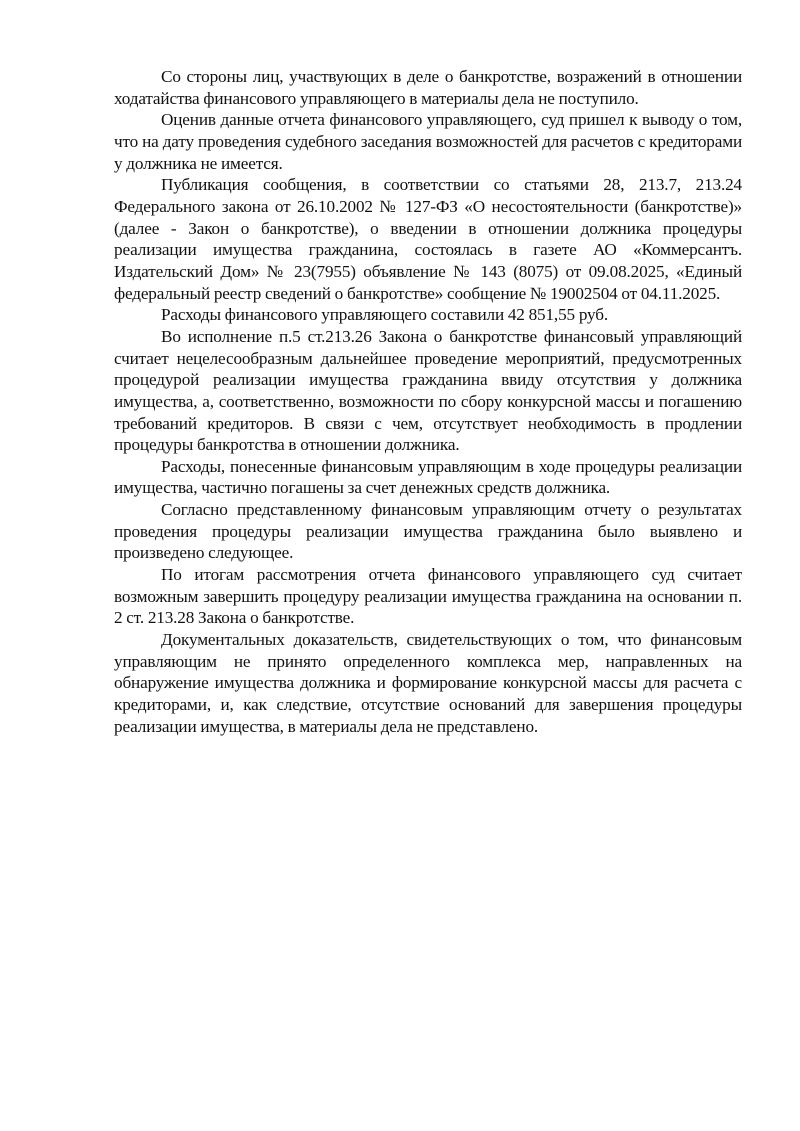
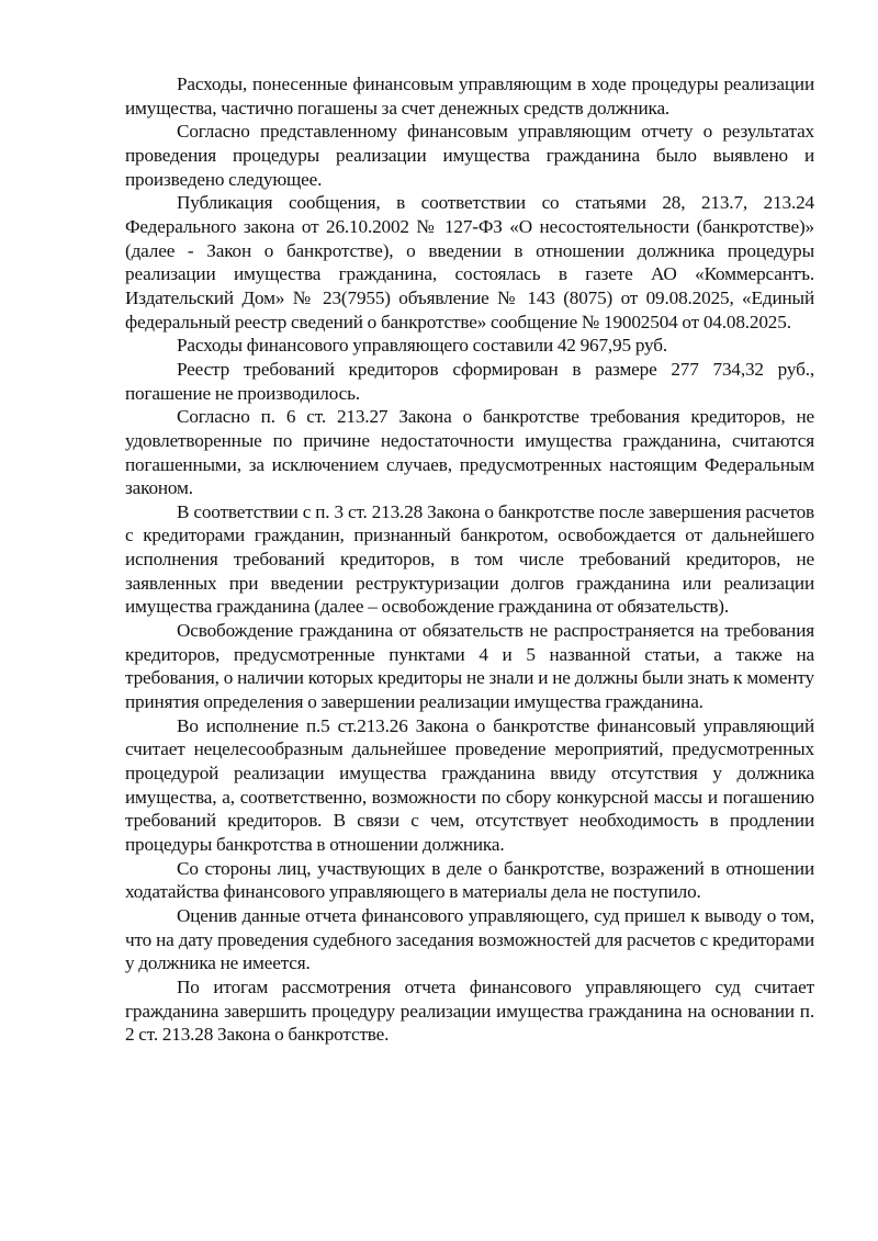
- Со стороны лиц, участвующих в деле о банкротстве, возражений в отношении ходатайства финансового управляющего в материалы дела не поступило.
+ Расходы, понесенные финансовым управляющим в ходе процедуры реализации имущества, частично погашены за счет денежных средств должника.
- Оценив данные отчета финансового управляющего, суд пришел к выводу о том, что на дату проведения судебного заседания возможностей для расчетов с кредиторами у должника не имеется.
+ Согласно представленному финансовым управляющим отчету о результатах проведения процедуры реализации имущества гражданина было выявлено и произведено следующее.
- Публикация сообщения, в соответствии со статьями 28, 213.7, 213.24 Федерального закона от 26.10.2002 № 127-ФЗ «О несостоятельности (банкротстве)» (далее - Закон о банкротстве), о введении в отношении должника процедуры реализации имущества гражданина, состоялась в газете АО «Коммерсантъ. Издательский Дом» № 23(7955) объявление № 143 (8075) от 09.08.2025, «Единый федеральный реестр сведений о банкротстве» сообщение № 19002504 от 04.11.2025.
+ Публикация сообщения, в соответствии со статьями 28, 213.7, 213.24 Федерального закона от 26.10.2002 № 127-ФЗ «О несостоятельности (банкротстве)» (далее - Закон о банкротстве), о введении в отношении должника процедуры реализации имущества гражданина, состоялась в газете АО «Коммерсантъ. Издательский Дом» № 23(7955) объявление № 143 (8075) от 09.08.2025, «Единый федеральный реестр сведений о банкротстве» сообщение № 19002504 от 04.08.2025.
- Расходы финансового управляющего составили 42 851,55 руб.
+ Расходы финансового управляющего составили 42 967,95 руб.
+ Реестр требований кредиторов сформирован в размере 277 734,32 руб., погашение не производилось.
+ Согласно п. 6 ст. 213.27 Закона о банкротстве требования кредиторов, не удовлетворенные по причине недостаточности имущества гражданина, считаются погашенными, за исключением случаев, предусмотренных настоящим Федеральным законом.
+ В соответствии с п. 3 ст. 213.28 Закона о банкротстве после завершения расчетов с кредиторами гражданин, признанный банкротом, освобождается от дальнейшего исполнения требований кредиторов, в том числе требований кредиторов, не заявленных при введении реструктуризации долгов гражданина или реализации имущества гражданина (далее – освобождение гражданина от обязательств).
+ Освобождение гражданина от обязательств не распространяется на требования кредиторов, предусмотренные пунктами 4 и 5 названной статьи, а также на требования, о наличии которых кредиторы не знали и не должны были знать к моменту принятия определения о завершении реализации имущества гражданина.
  Во исполнение п.5 ст.213.26 Закона о банкротстве финансовый управляющий считает нецелесообразным дальнейшее проведение мероприятий, предусмотренных процедурой реализации имущества гражданина ввиду отсутствия у должника имущества, а, соответственно, возможности по сбору конкурсной массы и погашению требований кредиторов. В связи с чем, отсутствует необходимость в продлении процедуры банкротства в отношении должника.
- Расходы, понесенные финансовым управляющим в ходе процедуры реализации имущества, частично погашены за счет денежных средств должника.
+ Со стороны лиц, участвующих в деле о банкротстве, возражений в отношении ходатайства финансового управляющего в материалы дела не поступило.
- Согласно представленному финансовым управляющим отчету о результатах проведения процедуры реализации имущества гражданина было выявлено и произведено следующее.
+ Оценив данные отчета финансового управляющего, суд пришел к выводу о том, что на дату проведения судебного заседания возможностей для расчетов с кредиторами у должника не имеется.
- По итогам рассмотрения отчета финансового управляющего суд считает возможным завершить процедуру реализации имущества гражданина на основании п. 2 ст. 213.28 Закона о банкротстве.
+ По итогам рассмотрения отчета финансового управляющего суд считает гражданина завершить процедуру реализации имущества гражданина на основании п. 2 ст. 213.28 Закона о банкротстве.
- Документальных доказательств, свидетельствующих о том, что финансовым управляющим не принято определенного комплекса мер, направленных на обнаружение имущества должника и формирование конкурсной массы для расчета с кредиторами, и, как следствие, отсутствие оснований для завершения процедуры реализации имущества, в материалы дела не представлено.
